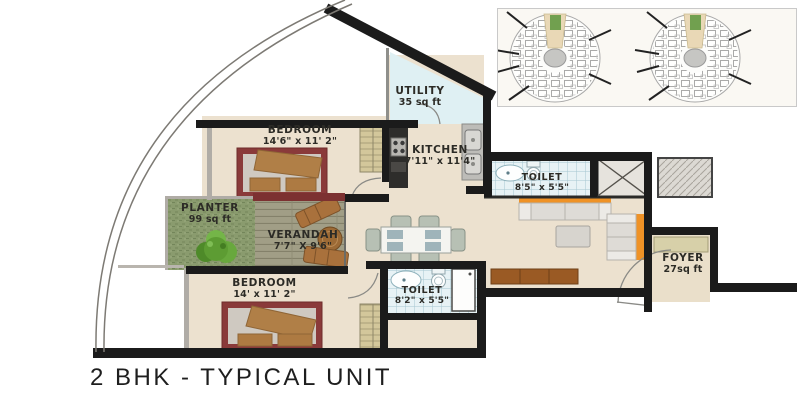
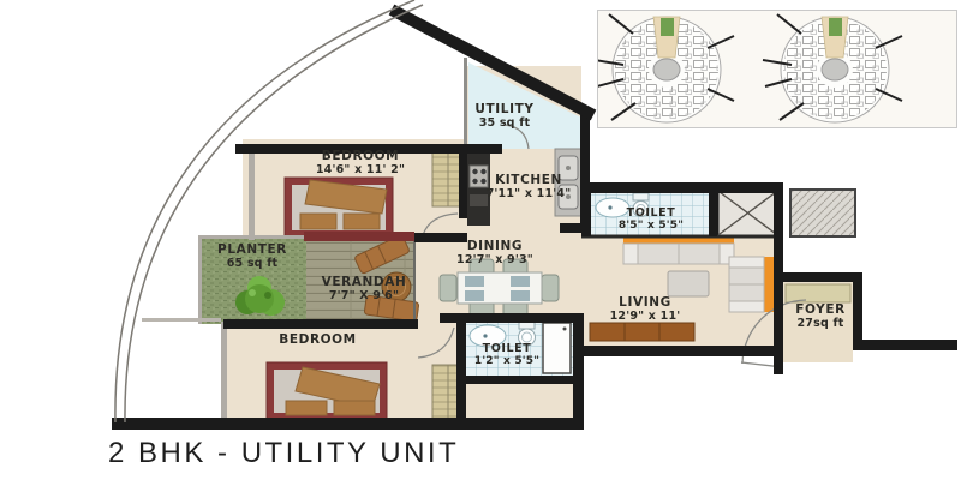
  BEDROOM
  14'6" x 11' 2"
  UTILITY
  35 sq ft
  KITCHEN
  7'11" x 11'4"
  TOILET
  8'5" x 5'5"
  PLANTER
- 99 sq ft
+ 65 sq ft
  VERANDAH
  7'7" X 9'6"
+ DINING
+ 12'7" x 9'3"
+ LIVING
+ 12'9" x 11'
  BEDROOM
- 14' x 11' 2"
  TOILET
- 8'2" x 5'5"
+ 1'2" x 5'5"
  FOYER
  27sq ft
- 2 BHK - TYPICAL UNIT
+ 2 BHK - UTILITY UNIT
